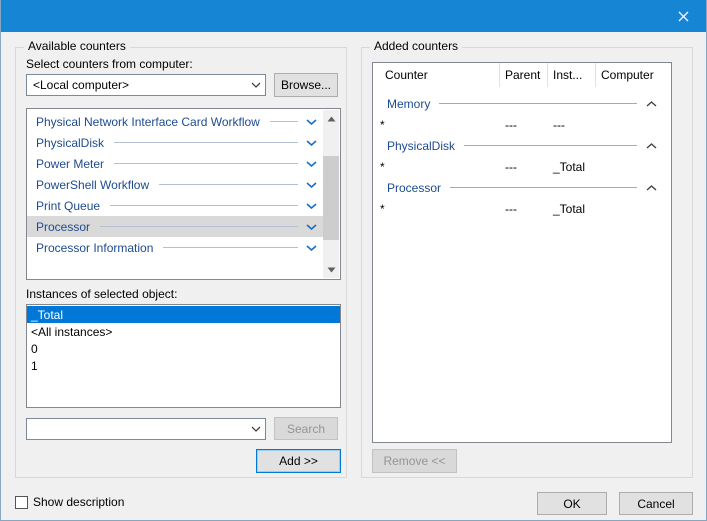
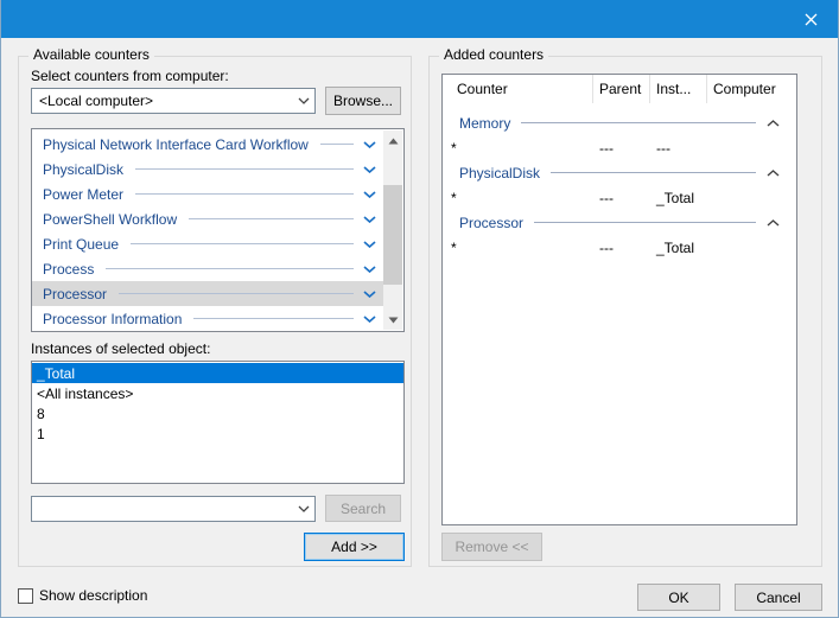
  Available counters
  Select counters from computer:
  <Local computer>
  Browse...
  Physical Network Interface Card Workflow
  PhysicalDisk
  Power Meter
  PowerShell Workflow
  Print Queue
+ Process
  Processor
  Processor Information
  Instances of selected object:
  _Total
  <All instances>
- 0
+ 8
  1
  Search
  Add >>
  Added counters
  Counter
  Parent
  Inst...
  Computer
  Memory
  *
  ---
  ---
  PhysicalDisk
  *
  ---
  _Total
  Processor
  *
  ---
  _Total
  Remove <<
  Show description
  OK
  Cancel
